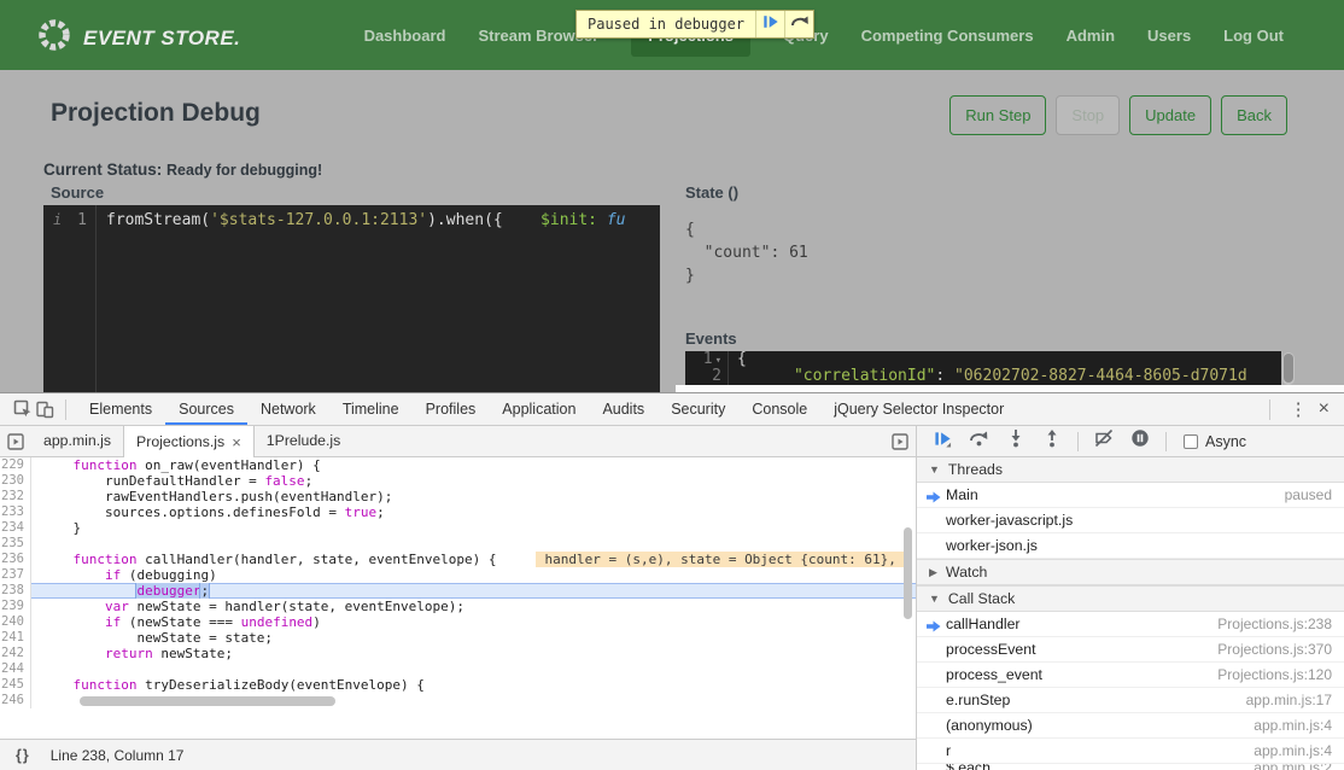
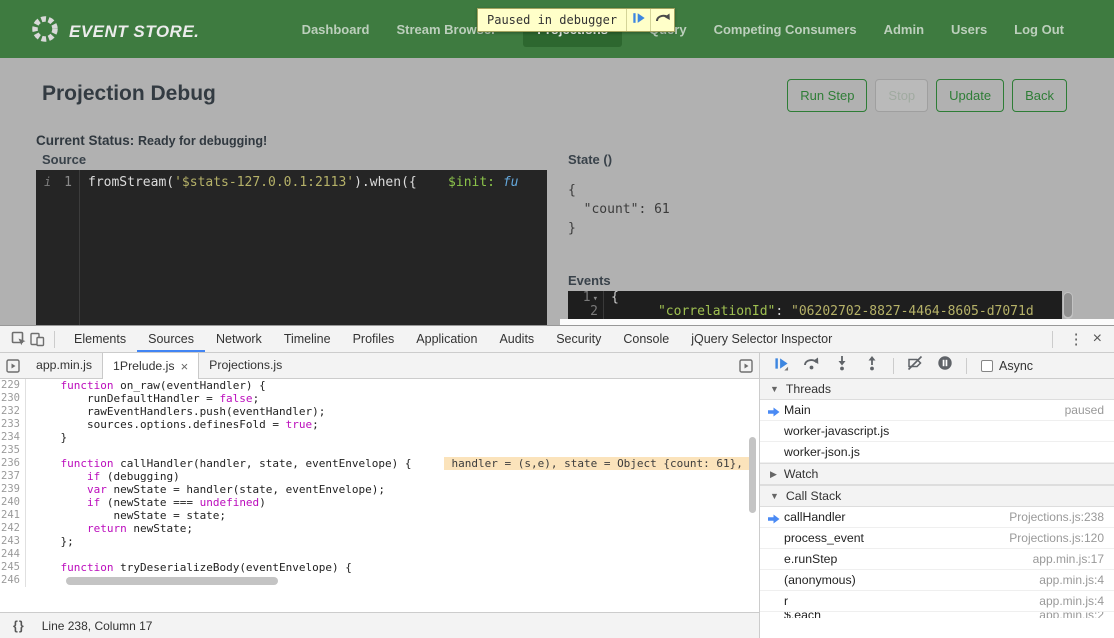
  EVENT STORE.
  Dashboard
  Stream Brow
  Competing Consumers
  Admin
  Users
  Log Out
  Paused in debugger
  Projection Debug
  Run Step
  Stop
  Update
  Back
  Current Status: Ready for debugging!
  Source
  i
  1
  fromStream('$stats-127.0.0.1:2113').when({ $init: fu
  State ()
  {
  "count": 61
  }
  Events
  1 ▾
  {
  2
  "correlationId": "06202702-8827-4464-8605-d7071d
  Elements
  Sources
  Network
  Timeline
  Profiles
  Application
  Audits
  Security
  Console
  jQuery Selector Inspector
  ⋮
  ×
  app.min.js
- Projections.js
+ 1Prelude.js
  ×
- 1Prelude.js
+ Projections.js
  229
  function on_raw(eventHandler) {
  230
  runDefaultHandler = false;
  232
  rawEventHandlers.push(eventHandler);
  233
  sources.options.definesFold = true;
  234
  }
  235
  236
  function callHandler(handler, state, eventEnvelope) { handler = (s,e), state = Object {count: 61},
  237
  if (debugging)
- 238
- debugger;
  239
  var newState = handler(state, eventEnvelope);
  240
  if (newState === undefined)
  241
  newState = state;
  242
  return newState;
+ 243
+ };
  244
  245
  function tryDeserializeBody(eventEnvelope) {
  246
  {}
  Line 238, Column 17
  Async
  ▼
  Threads
  Main
  paused
  worker-javascript.js
  worker-json.js
  ▶
  Watch
  ▼
  Call Stack
  callHandler
  Projections.js:238
- processEvent
- Projections.js:370
  process_event
  Projections.js:120
  e.runStep
  app.min.js:17
  (anonymous)
  app.min.js:4
  r
  app.min.js:4
  $.each
  app.min.js:2
